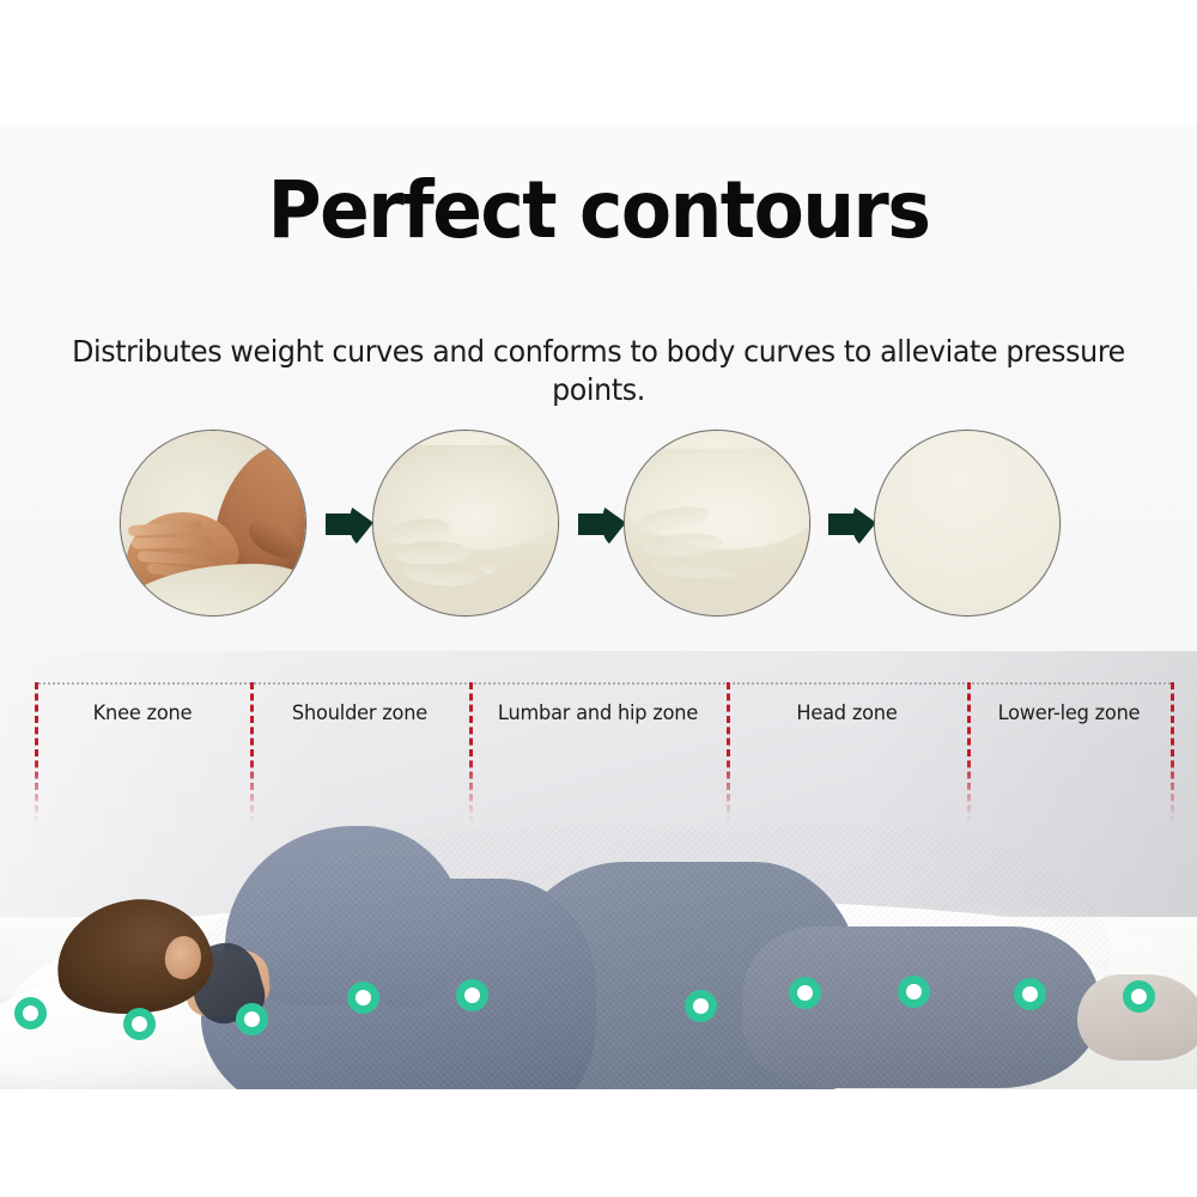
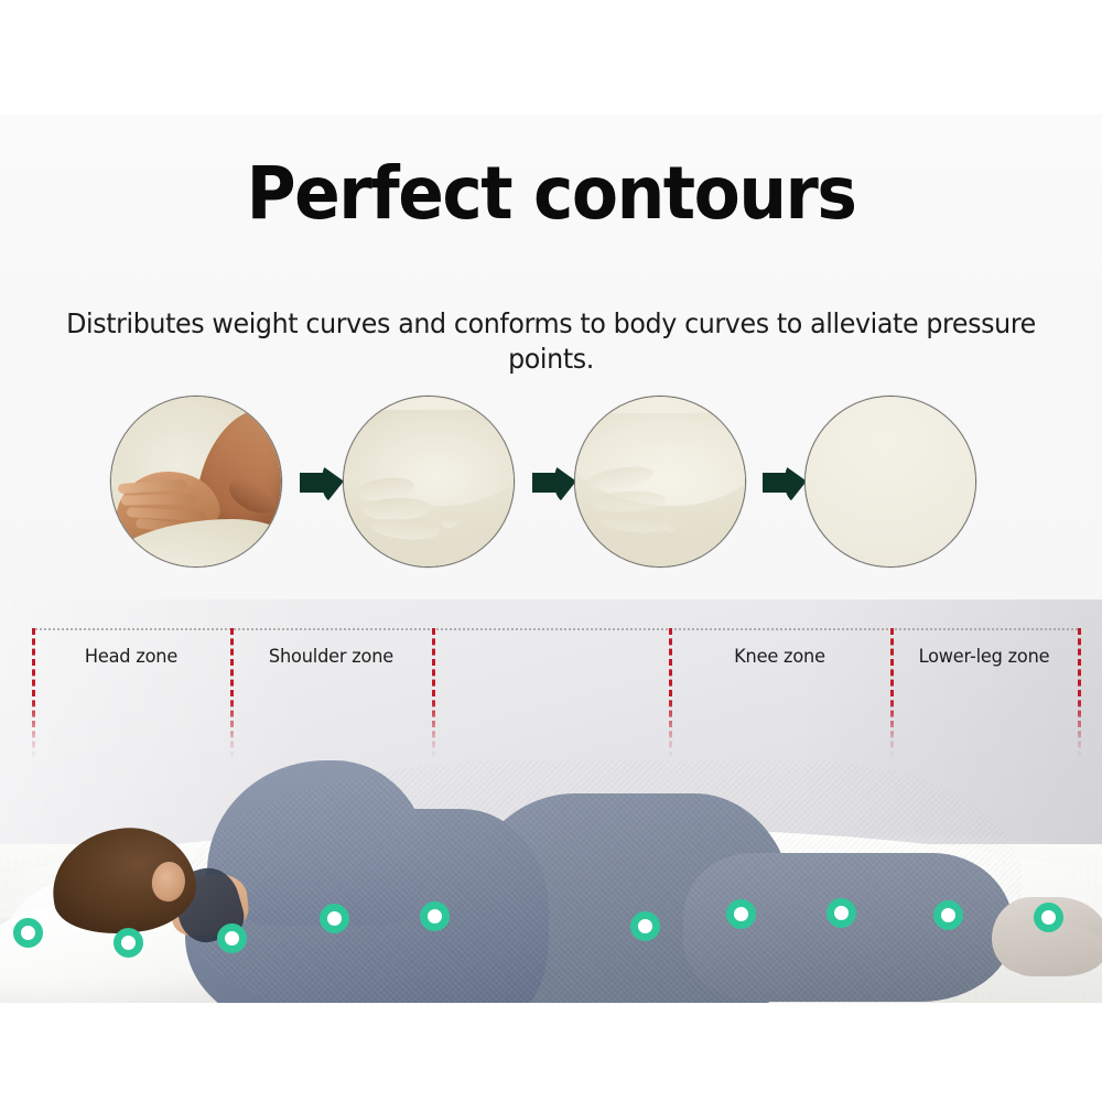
  Perfect contours
  Distributes weight curves and conforms to body curves to alleviate pressure points.
- Knee zone
+ Head zone
  Shoulder zone
- Lumbar and hip zone
- Head zone
+ Knee zone
  Lower-leg zone
